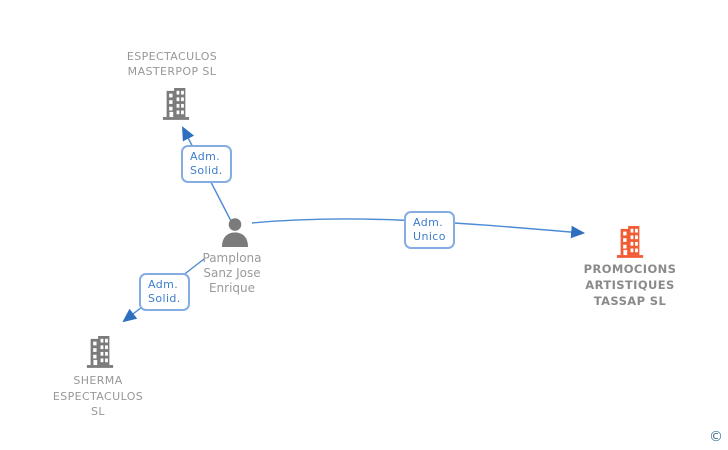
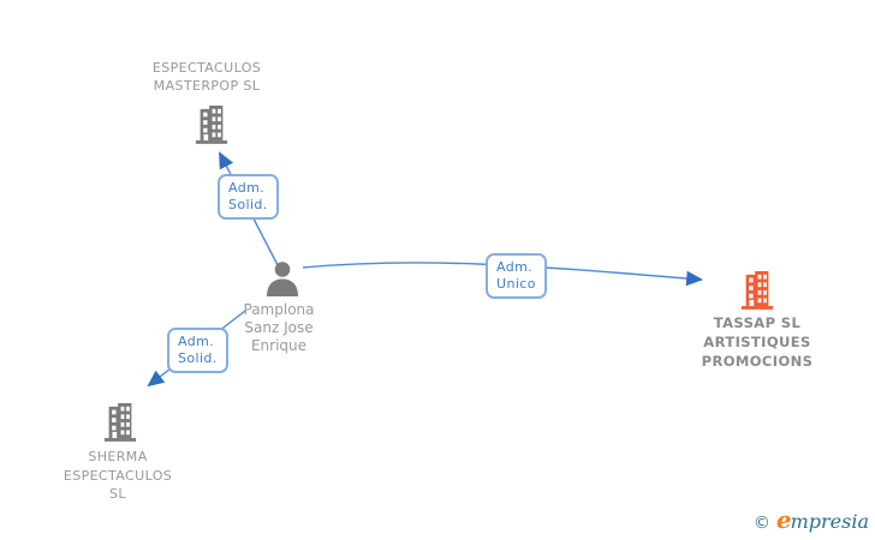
  ESPECTACULOS
  MASTERPOP SL
  Adm.
  Solid.
  Pamplona
  Sanz Jose
  Enrique
  Adm.
  Unico
- PROMOCIONS
+ TASSAP SL
  ARTISTIQUES
- TASSAP SL
+ PROMOCIONS
  Adm.
  Solid.
  SHERMA
  ESPECTACULOS
  SL
  ©
+ empresia
